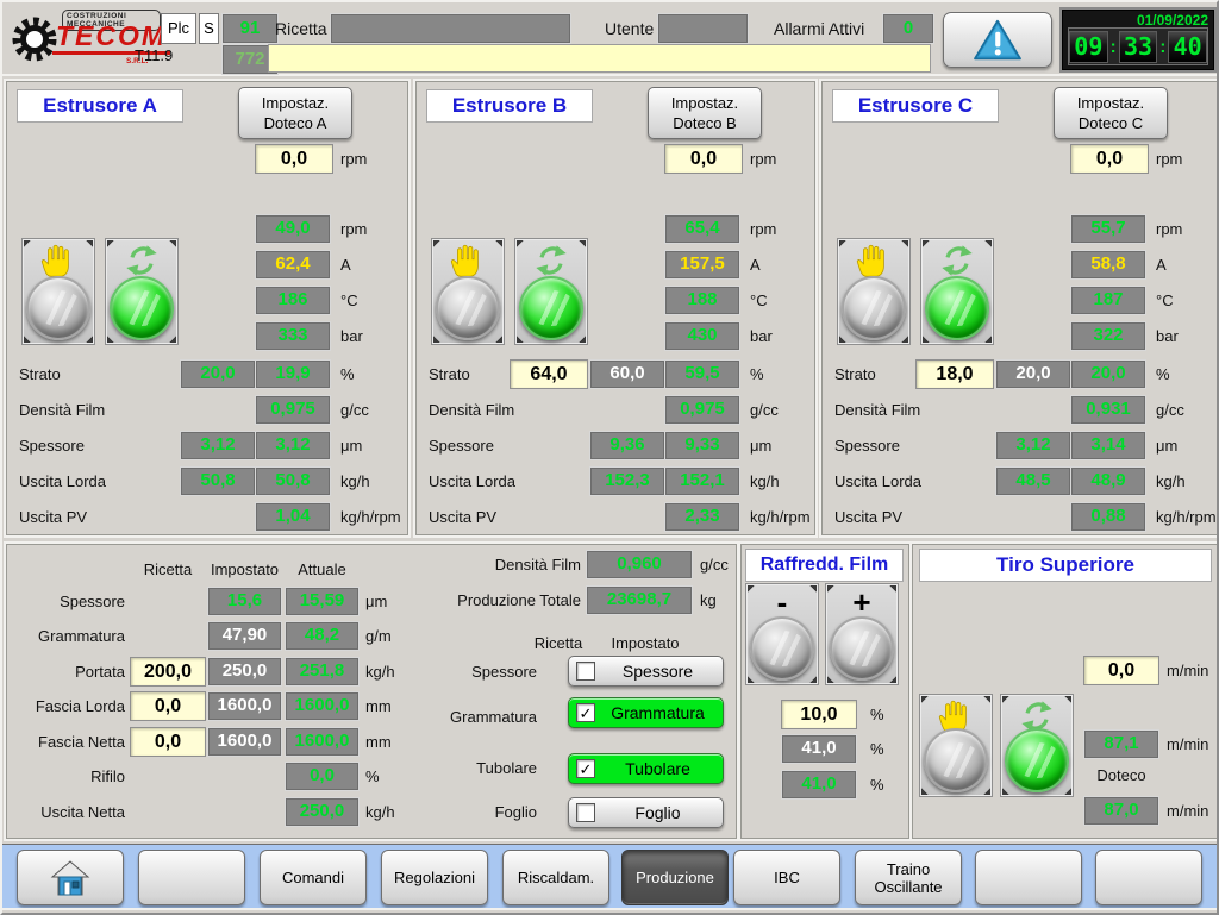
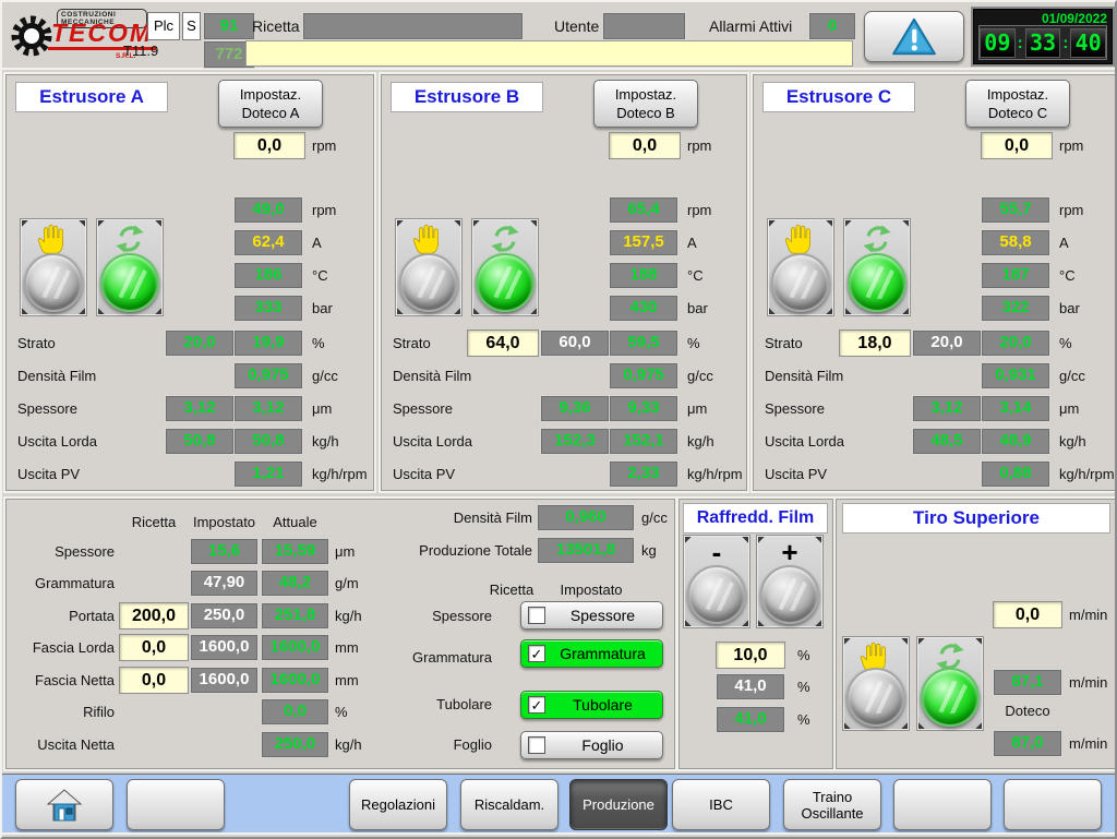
  TECOM
  T11.9
  Plc
  S
  91
  772
  Ricetta
  Utente
  Allarmi Attivi
  0
  01/09/2022
  09
  :
  33
  :
  40
  Estrusore A
  Impostaz.
  Doteco A
  0,0
  rpm
  49,0
  rpm
  62,4
  A
  186
  °C
  333
  bar
  Strato
  20,0
  19,9
  %
  Densità Film
  0,975
  g/cc
  Spessore
  3,12
  3,12
  μm
  Uscita Lorda
  50,8
  50,8
  kg/h
  Uscita PV
- 1,04
+ 1,21
  kg/h/rpm
  Estrusore B
  Impostaz.
  Doteco B
  0,0
  rpm
  65,4
  rpm
  157,5
  A
  188
  °C
  430
  bar
  Strato
  64,0
  60,0
  59,5
  %
  Densità Film
  0,975
  g/cc
  Spessore
  9,36
  9,33
  μm
  Uscita Lorda
  152,3
  152,1
  kg/h
  Uscita PV
  2,33
  kg/h/rpm
  Estrusore C
  Impostaz.
  Doteco C
  0,0
  rpm
  55,7
  rpm
  58,8
  A
  187
  °C
  322
  bar
  Strato
  18,0
  20,0
  20,0
  %
  Densità Film
  0,931
  g/cc
  Spessore
  3,12
  3,14
  μm
  Uscita Lorda
  48,5
  48,9
  kg/h
  Uscita PV
  0,88
  kg/h/rpm
  Ricetta
  Impostato
  Attuale
  Spessore
  15,6
  15,59
  μm
  Grammatura
  47,90
  48,2
  g/m
  Portata
  200,0
  250,0
  251,8
  kg/h
  Fascia Lorda
  0,0
  1600,0
  1600,0
  mm
  Fascia Netta
  0,0
  1600,0
  1600,0
  mm
  Rifilo
  0,0
  %
  Uscita Netta
  250,0
  kg/h
  Densità Film
  0,960
  g/cc
  Produzione Totale
- 23698,7
+ 13501,8
  kg
  Ricetta
  Impostato
  Spessore
  Spessore
  Grammatura
  ✓
  Grammatura
  Tubolare
  ✓
  Tubolare
  Foglio
  Foglio
  Raffredd. Film
  -
  +
  10,0
  %
  41,0
  %
  41,0
  %
  Tiro Superiore
  0,0
  m/min
  87,1
  m/min
  Doteco
  87,0
  m/min
- Comandi
  Regolazioni
  Riscaldam.
  Produzione
  IBC
  Traino Oscillante
